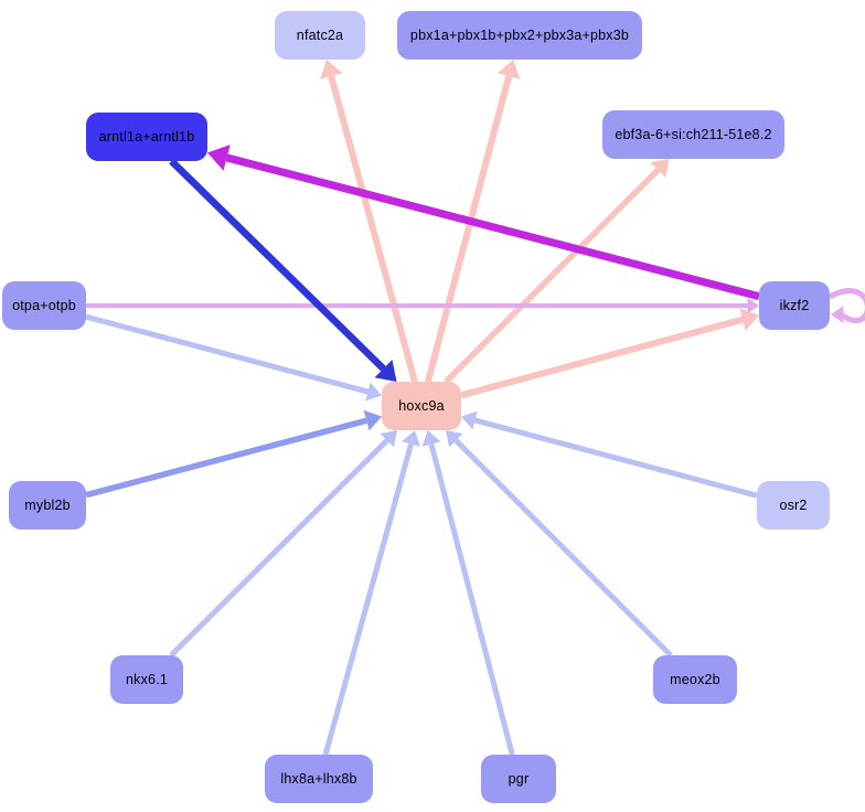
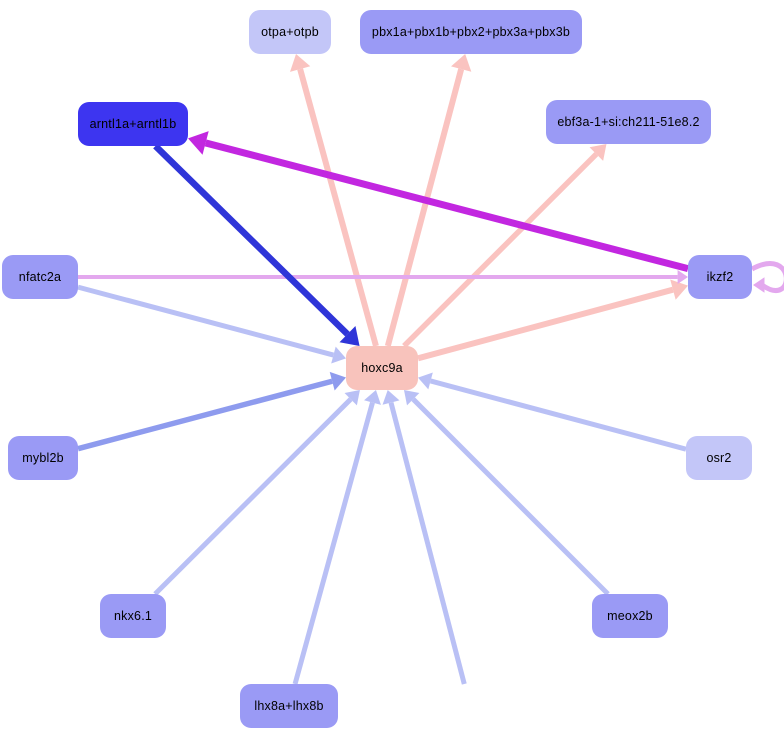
- nfatc2a
+ otpa+otpb
  pbx1a+pbx1b+pbx2+pbx3a+pbx3b
  arntl1a+arntl1b
- ebf3a-6+si:ch211-51e8.2
+ ebf3a-1+si:ch211-51e8.2
- otpa+otpb
+ nfatc2a
  ikzf2
  hoxc9a
  mybl2b
  osr2
  nkx6.1
  meox2b
  lhx8a+lhx8b
- pgr
